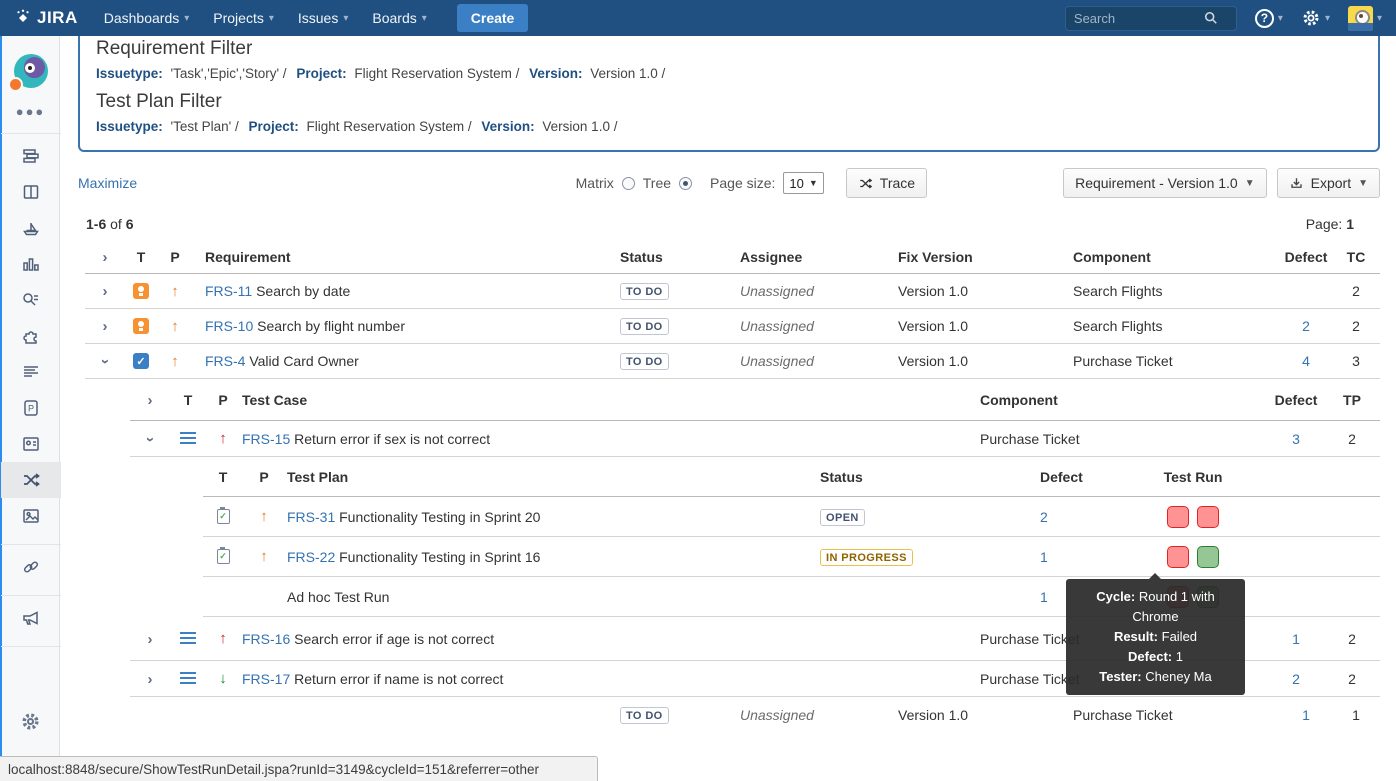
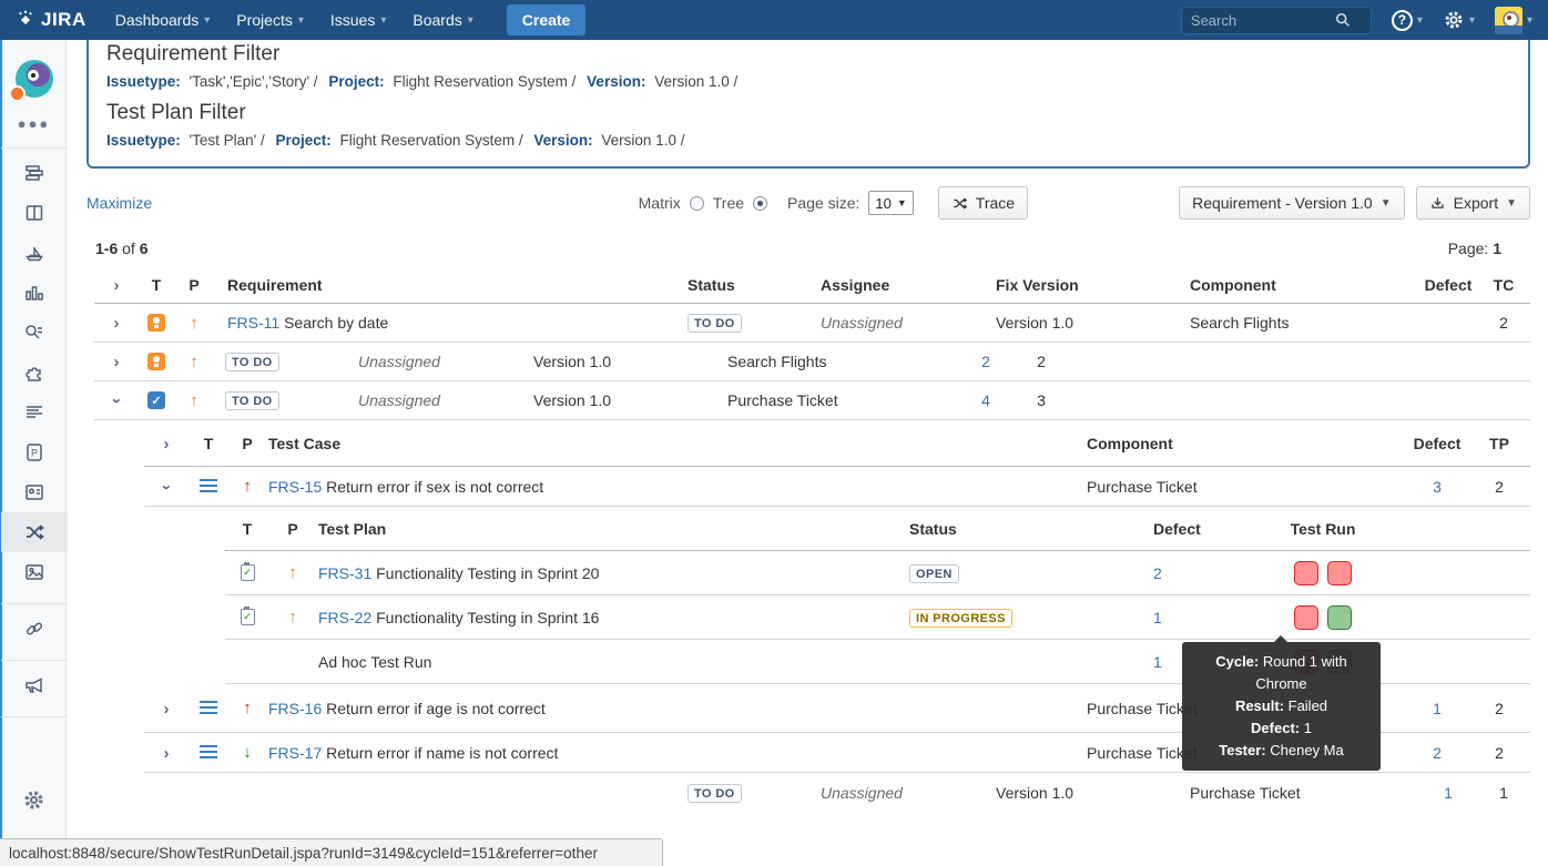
  JIRA
  Dashboards
  ▾
  Projects
  ▾
  Issues
  ▾
  Boards
  ▾
  Create
  Search
  ?
  ▾
  ▾
  ▾
  ●●●
  P
  Requirement Filter
  Issuetype: 'Task','Epic','Story' / Project: Flight Reservation System / Version: Version 1.0 /
  Test Plan Filter
  Issuetype: 'Test Plan' / Project: Flight Reservation System / Version: Version 1.0 /
  Maximize
  Matrix
  Tree
  Page size:
  10
  ▼
  Trace
  Requirement - Version 1.0
  ▼
  Export
  ▼
  1-6 of 6
  Page: 1
  ›
  T
  P
  Requirement
  Status
  Assignee
  Fix Version
  Component
  Defect
  TC
  ›
  ↑
  FRS-11 Search by date
  TO DO
  Unassigned
  Version 1.0
  Search Flights
  2
  ›
  ↑
- FRS-10 Search by flight number
  TO DO
  Unassigned
  Version 1.0
  Search Flights
  2
  2
  ✓
  ↑
- FRS-4 Valid Card Owner
  TO DO
  Unassigned
  Version 1.0
  Purchase Ticket
  4
  3
  ›
  T
  P
  Test Case
  Component
  Defect
  TP
  ↑
  FRS-15 Return error if sex is not correct
  Purchase Ticket
  3
  2
  T
  P
  Test Plan
  Status
  Defect
  Test Run
  ✓
  ↑
  FRS-31 Functionality Testing in Sprint 20
  OPEN
  2
  ✓
  ↑
  FRS-22 Functionality Testing in Sprint 16
  IN PROGRESS
  1
  Ad hoc Test Run
  1
  ›
  ↑
- FRS-16 Search error if age is not correct
+ FRS-16 Return error if age is not correct
  Purchase Tick
  1
  2
  ›
  ↓
  FRS-17 Return error if name is not correct
  Purchase Tick
  2
  2
  TO DO
  Unassigned
  Version 1.0
  Purchase Ticket
  1
  1
  Cycle: Round 1 with Chrome
  Result: Failed
  Defect: 1
  Tester: Cheney Ma
  localhost:8848/secure/ShowTestRunDetail.jspa?runId=3149&cycleId=151&referrer=other
